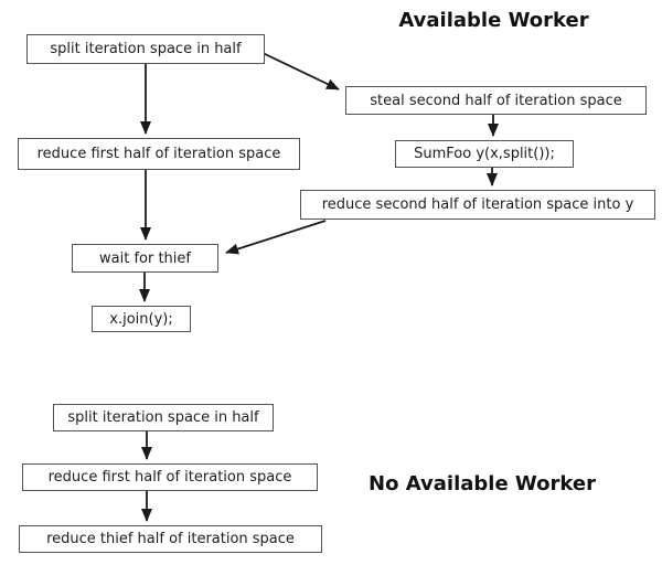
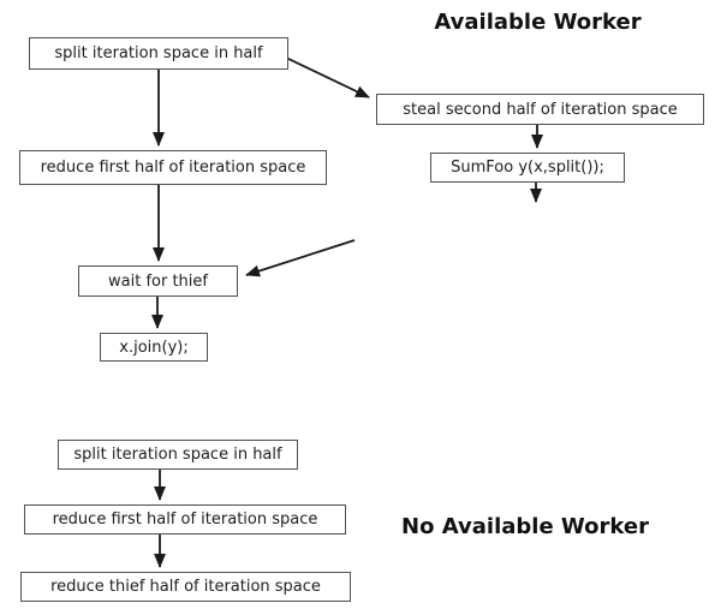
  Available Worker
  split iteration space in half
  steal second half of iteration space
  reduce first half of iteration space
  SumFoo y(x,split());
- reduce second half of iteration space into y
  wait for thief
  x.join(y);
  split iteration space in half
  reduce first half of iteration space
  reduce thief half of iteration space
  No Available Worker
